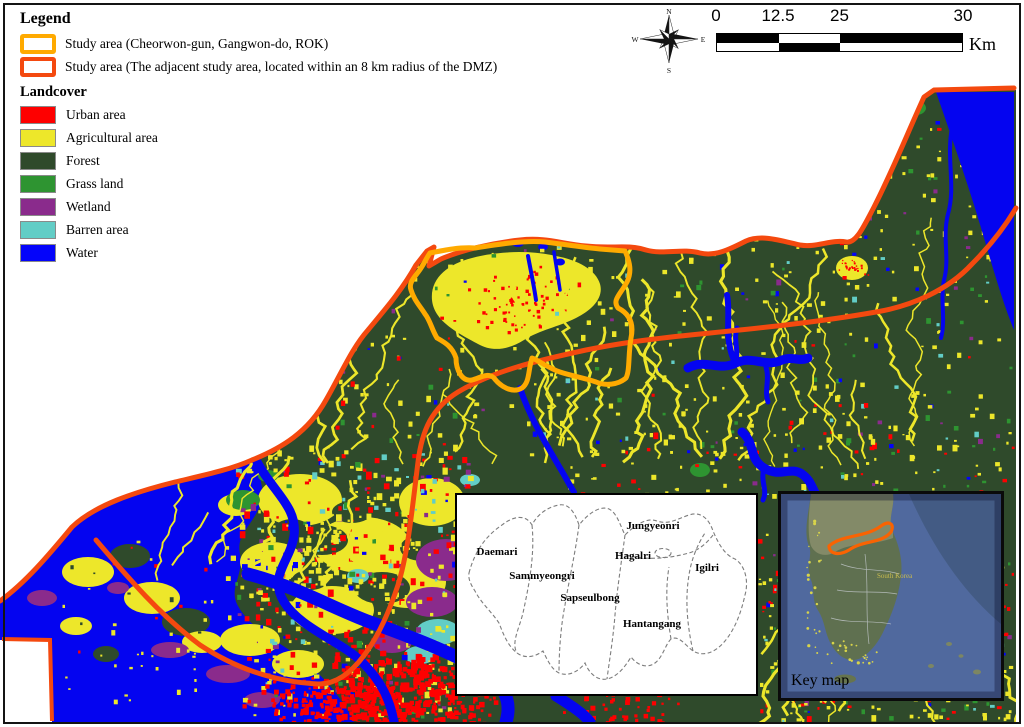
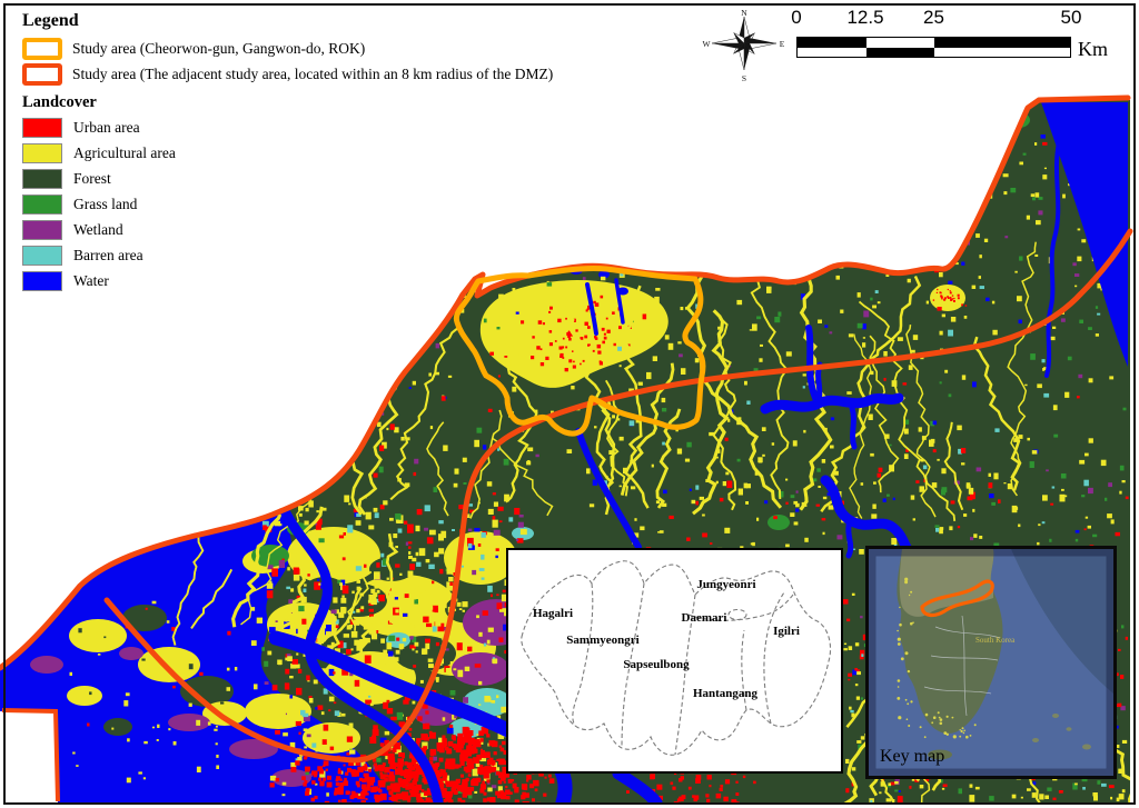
  Legend
  Study area (Cheorwon-gun, Gangwon-do, ROK)
  Study area (The adjacent study area, located within an 8 km radius of the DMZ)
  Landcover
  Urban area
  Agricultural area
  Forest
  Grass land
  Wetland
  Barren area
  Water
  N
  E
  S
  W
  0
  12.5
  25
- 30
+ 50
  Km
- Daemari
+ Hagalri
  Sammyeongri
  Sapseulbong
  Jungyeonri
- Hagalri
+ Daemari
  Igilri
  Hantangang
  South Korea
  Key map
